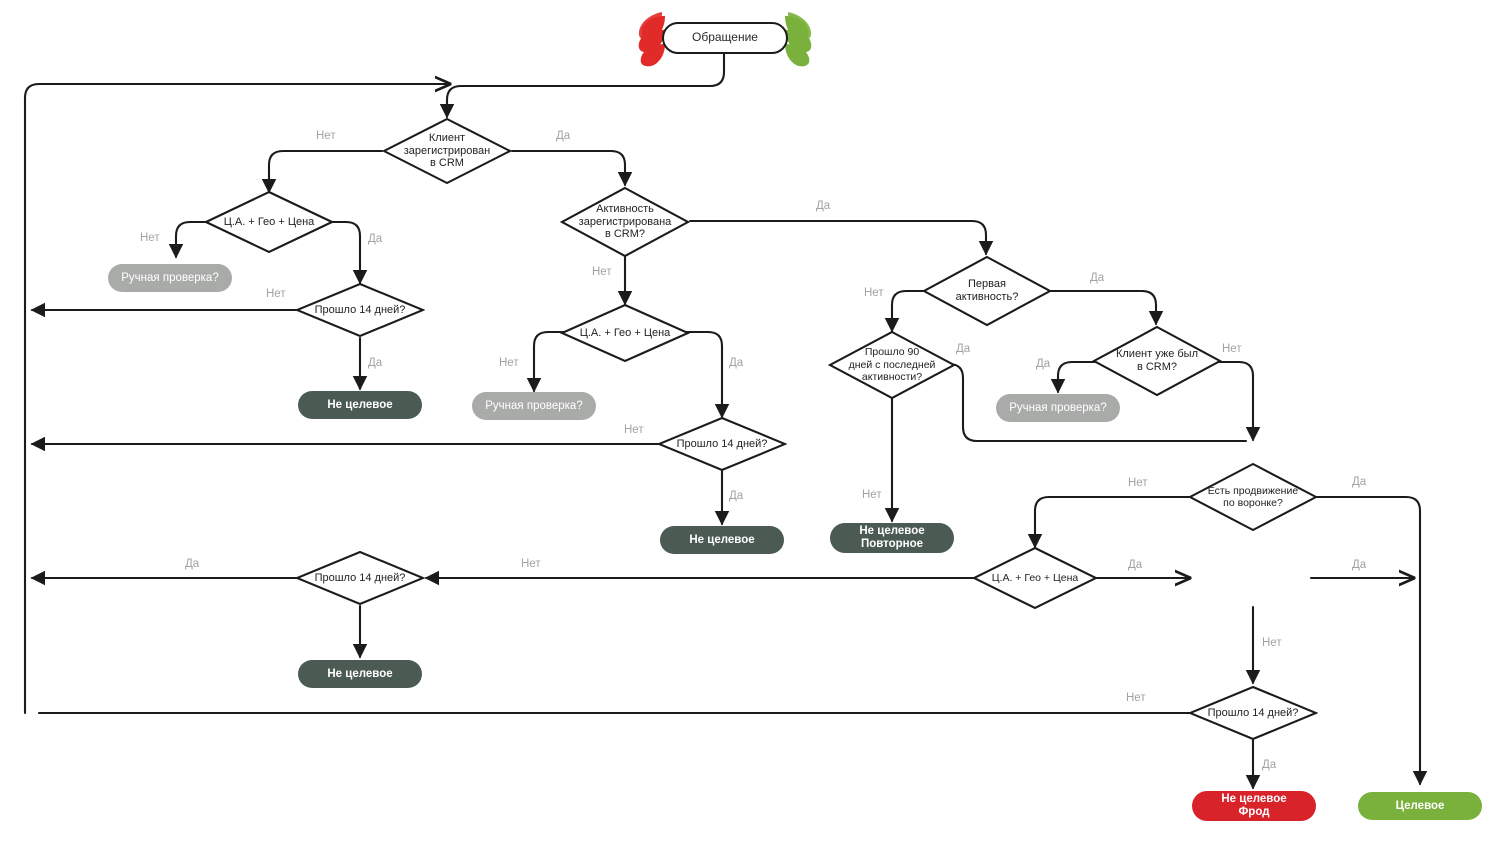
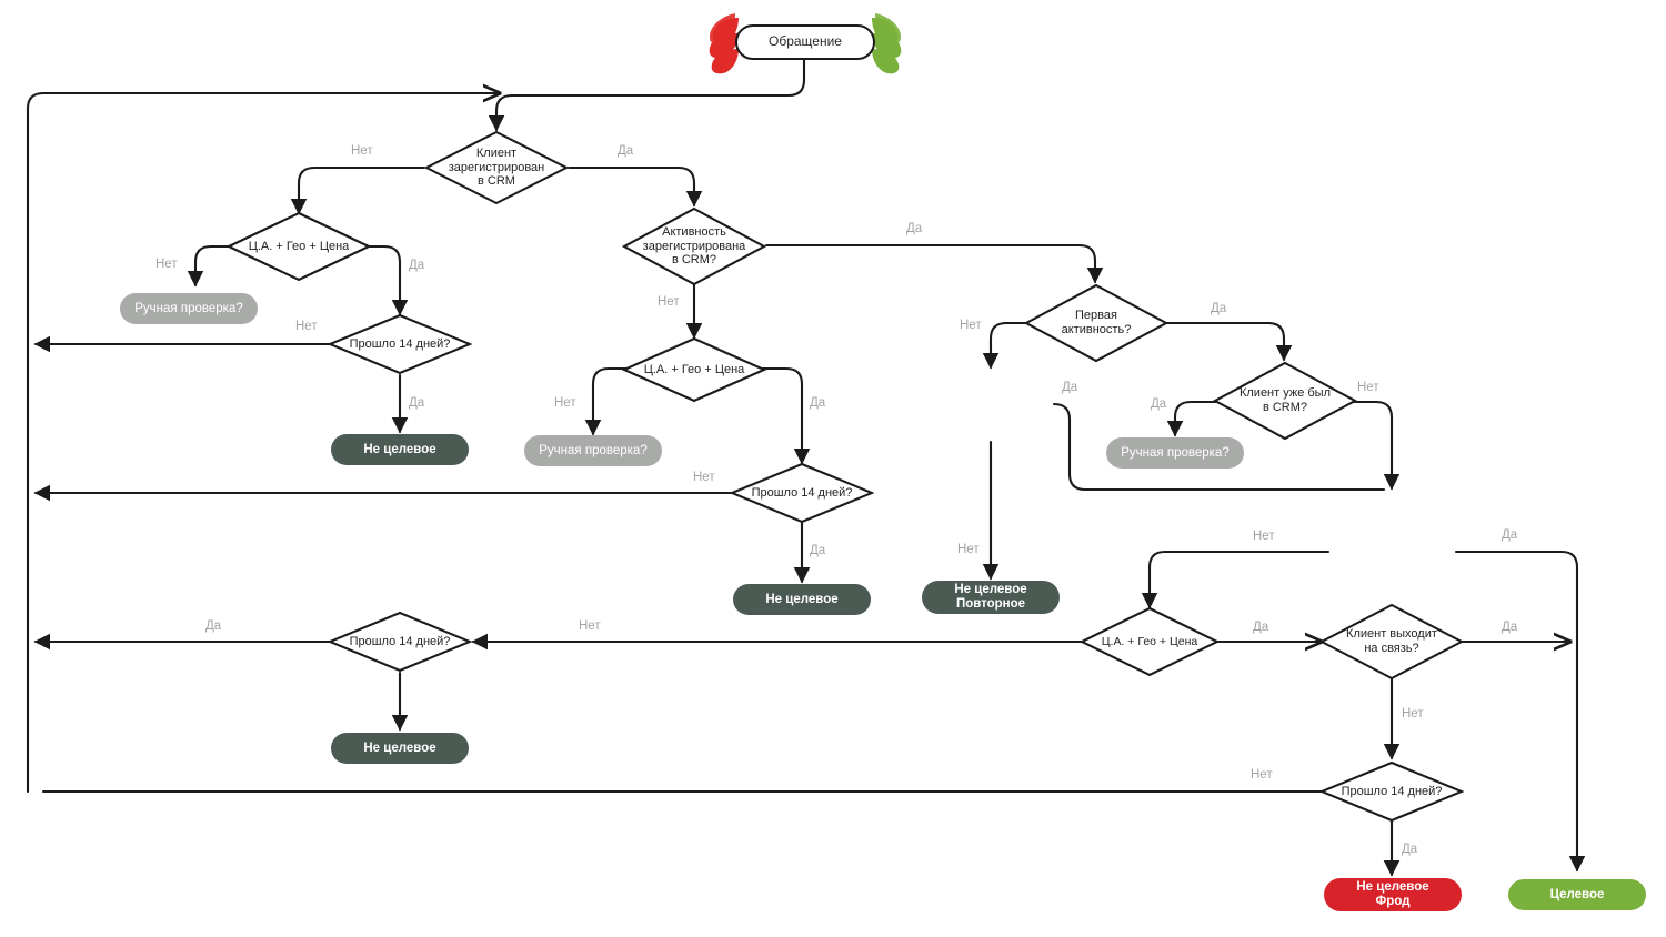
  Обращение
  Клиент
  зарегистрирован
  в CRM
  Активность
  зарегистрирована
  в CRM?
  Ц.А. + Гео + Цена
  Прошло 14 дней?
  Ц.А. + Гео + Цена
  Прошло 14 дней?
  Первая
  активность?
- Прошло 90
- дней с последней
- активности?
  Клиент уже был
  в CRM?
- Есть продвижение
- по воронке?
  Ц.А. + Гео + Цена
+ Клиент выходит
+ на связь?
  Прошло 14 дней?
  Прошло 14 дней?
  Ручная проверка?
  Ручная проверка?
  Ручная проверка?
  Не целевое
  Не целевое
  Не целевое
  Повторное
  Не целевое
  Не целевое
  Фрод
  Целевое
  Нет
  Да
  Нет
  Да
  Нет
  Да
  Да
  Нет
  Нет
  Да
  Нет
  Да
  Нет
  Да
  Да
  Нет
  Да
  Нет
  Нет
  Да
  Да
  Да
  Нет
  Нет
  Да
  Нет
  Да
